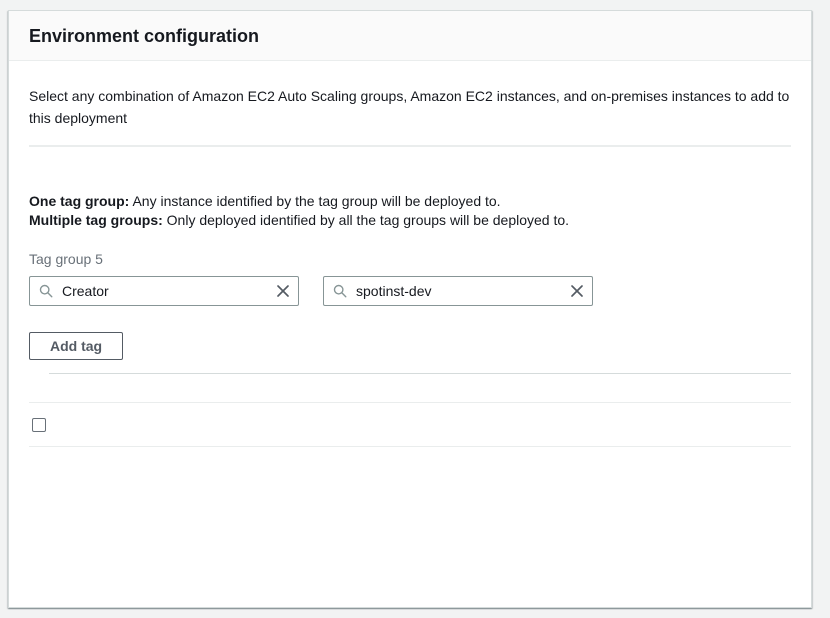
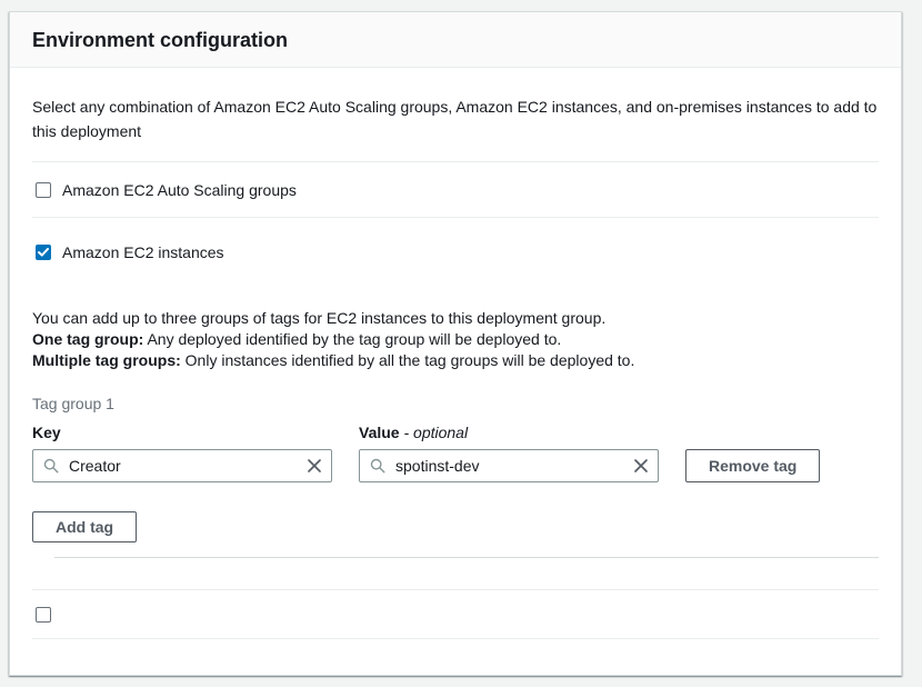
  Environment configuration
  Select any combination of Amazon EC2 Auto Scaling groups, Amazon EC2 instances, and on-premises instances to add to this deployment
+ Amazon EC2 Auto Scaling groups
+ Amazon EC2 instances
+ You can add up to three groups of tags for EC2 instances to this deployment group.
- One tag group: Any instance identified by the tag group will be deployed to.
+ One tag group: Any deployed identified by the tag group will be deployed to.
- Multiple tag groups: Only deployed identified by all the tag groups will be deployed to.
+ Multiple tag groups: Only instances identified by all the tag groups will be deployed to.
- Tag group 5
+ Tag group 1
+ Key
  Creator
+ Value - optional
  spotinst-dev
+ Remove tag
  Add tag
